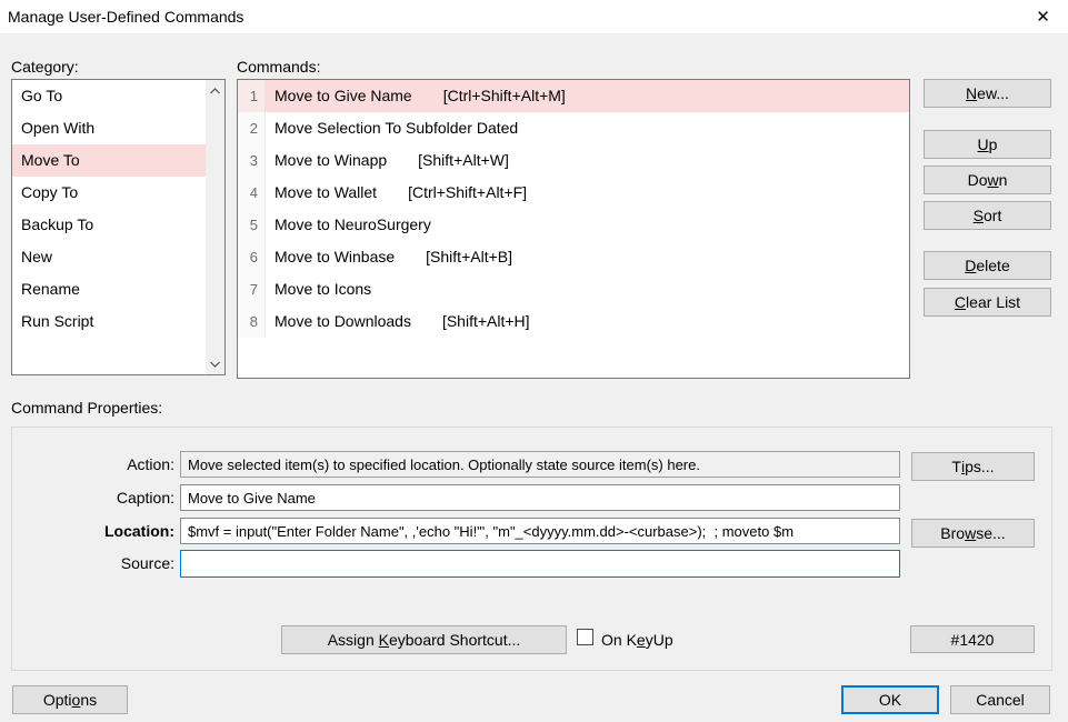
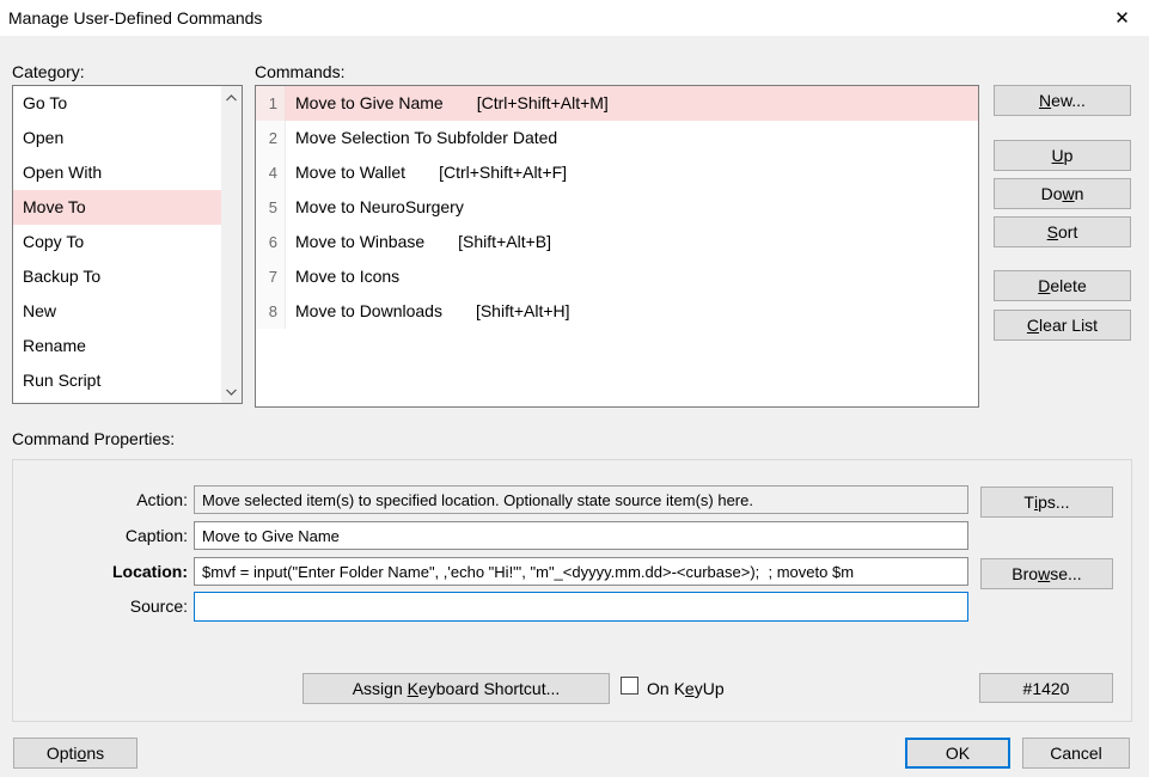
  Manage User-Defined Commands
  ✕
  Category:
  Commands:
  Go To
+ Open
  Open With
  Move To
  Copy To
  Backup To
  New
  Rename
  Run Script
  1
  Move to Give Name [Ctrl+Shift+Alt+M]
  2
  Move Selection To Subfolder Dated
- 3
- Move to Winapp [Shift+Alt+W]
  4
  Move to Wallet [Ctrl+Shift+Alt+F]
  5
  Move to NeuroSurgery
  6
  Move to Winbase [Shift+Alt+B]
  7
  Move to Icons
  8
  Move to Downloads [Shift+Alt+H]
  N
  ew...
  U
  p
  Do
  w
  n
  S
  ort
  D
  elete
  C
  lear List
  Command Properties:
  Action:
  Move selected item(s) to specified location. Optionally state source item(s) here.
  Caption:
  Move to Give Name
  Location:
  $mvf = input("Enter Folder Name", ,'echo "Hi!"', "m"_<dyyyy.mm.dd>-<curbase>); ; moveto $m
  Source:
  T
  i
  ps...
  Bro
  w
  se...
  Assign
  K
  eyboard Shortcut...
  On KeyUp
  #1420
  Opti
  o
  ns
  OK
  Cancel
